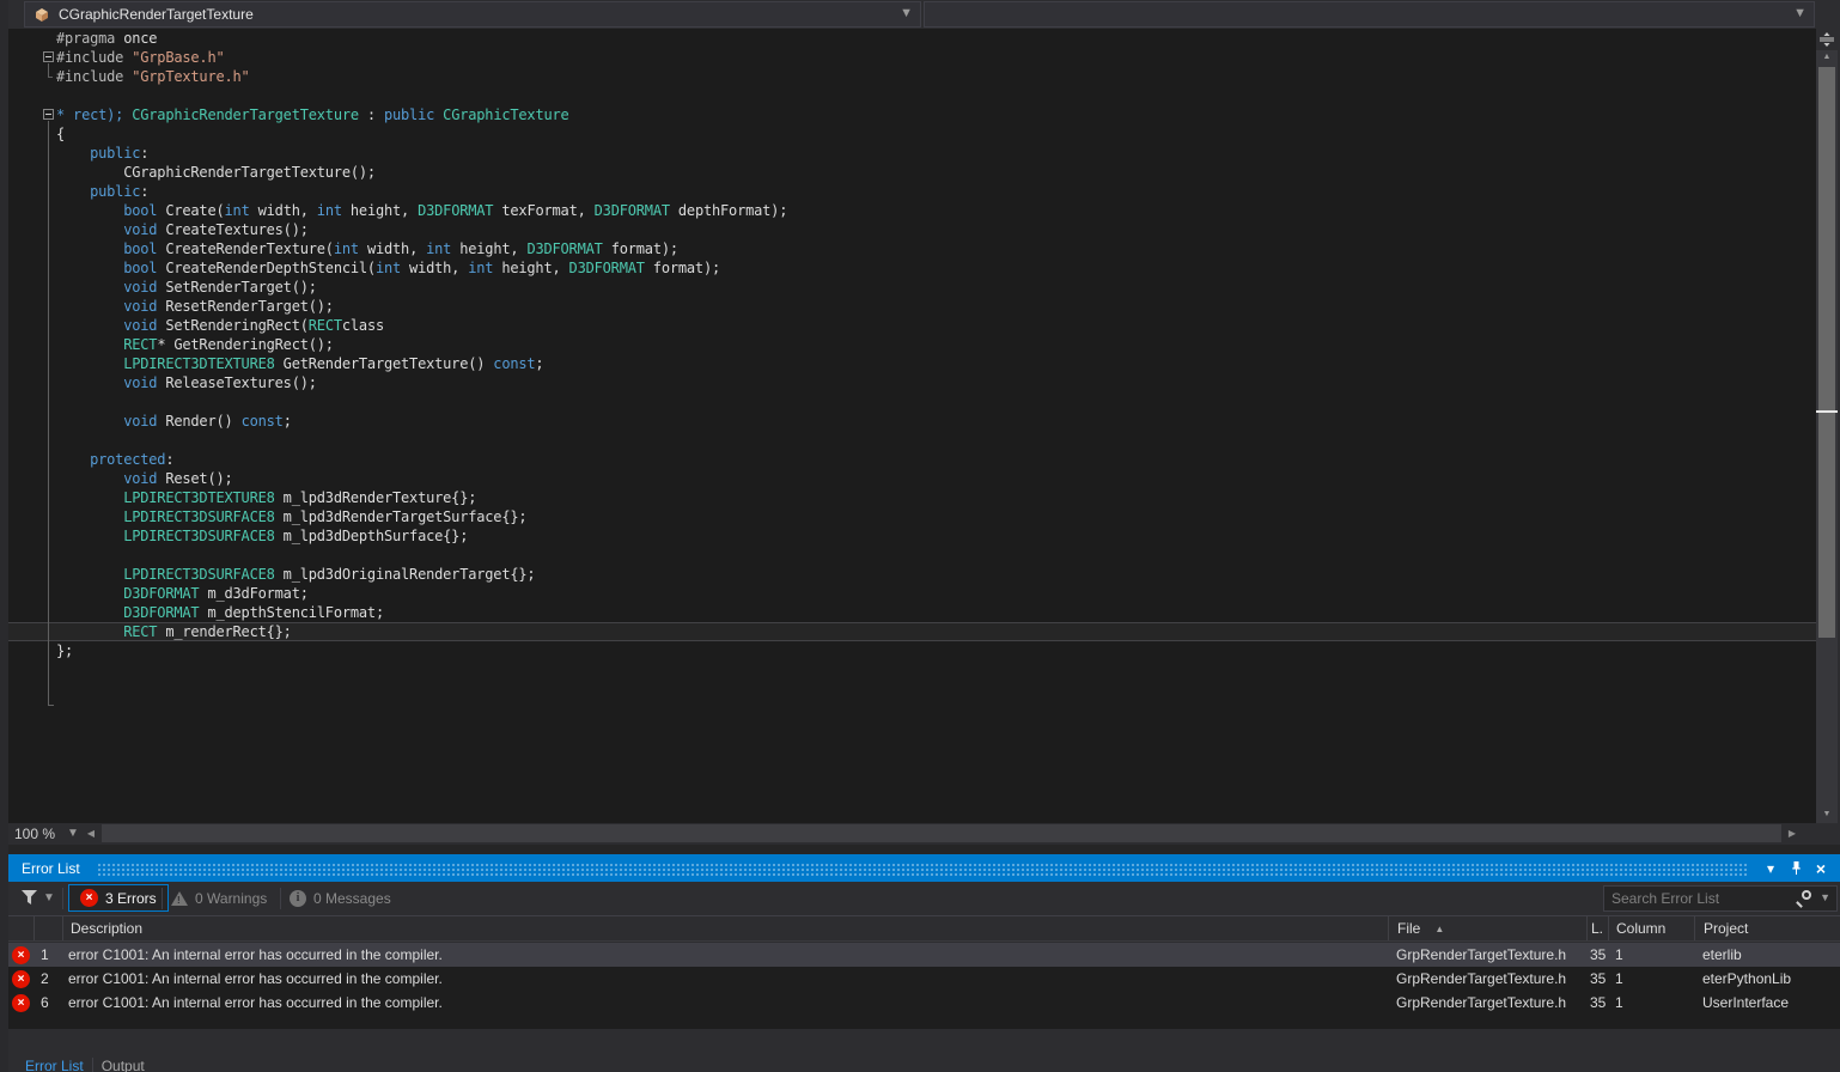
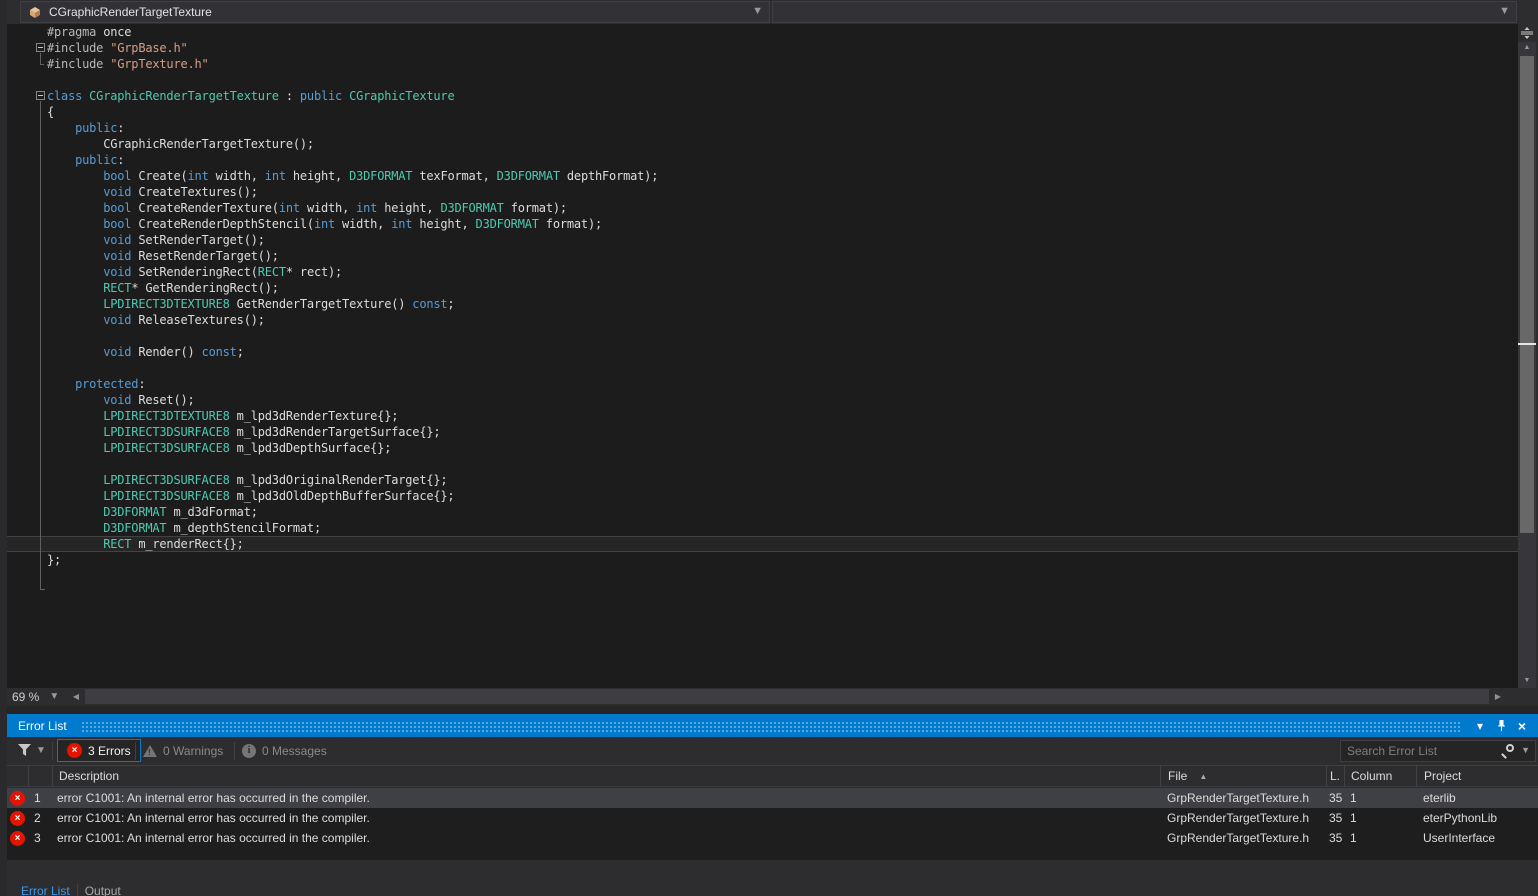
  CGraphicRenderTargetTexture
  ▼
  ▼
  #pragma once
  #include "GrpBase.h"
  #include "GrpTexture.h"
- * rect); CGraphicRenderTargetTexture : public CGraphicTexture
+ class CGraphicRenderTargetTexture : public CGraphicTexture
  {
  public:
  CGraphicRenderTargetTexture();
  public:
  bool Create(int width, int height, D3DFORMAT texFormat, D3DFORMAT depthFormat);
  void CreateTextures();
  bool CreateRenderTexture(int width, int height, D3DFORMAT format);
  bool CreateRenderDepthStencil(int width, int height, D3DFORMAT format);
  void SetRenderTarget();
  void ResetRenderTarget();
- void SetRenderingRect(RECTclass
+ void SetRenderingRect(RECT* rect);
  RECT* GetRenderingRect();
  LPDIRECT3DTEXTURE8 GetRenderTargetTexture() const;
  void ReleaseTextures();
  void Render() const;
  protected:
  void Reset();
  LPDIRECT3DTEXTURE8 m_lpd3dRenderTexture{};
  LPDIRECT3DSURFACE8 m_lpd3dRenderTargetSurface{};
  LPDIRECT3DSURFACE8 m_lpd3dDepthSurface{};
  LPDIRECT3DSURFACE8 m_lpd3dOriginalRenderTarget{};
+ LPDIRECT3DSURFACE8 m_lpd3dOldDepthBufferSurface{};
  D3DFORMAT m_d3dFormat;
  D3DFORMAT m_depthStencilFormat;
  RECT m_renderRect{};
  };
- 100 %
+ 69 %
  ▼
  ◀
  ▶
  Error List
  ▾
  ×
  ▼
  ×
  3 Errors
  !
  0 Warnings
  i
  0 Messages
  Search Error List
  ▼
  Description
  File
  ▲
  L.
  Column
  Project
  ×
  1
  error C1001: An internal error has occurred in the compiler.
  GrpRenderTargetTexture.h
  35
  1
  eterlib
  ×
  2
  error C1001: An internal error has occurred in the compiler.
  GrpRenderTargetTexture.h
  35
  1
  eterPythonLib
  ×
- 6
+ 3
  error C1001: An internal error has occurred in the compiler.
  GrpRenderTargetTexture.h
  35
  1
  UserInterface
  Error List
  Output
